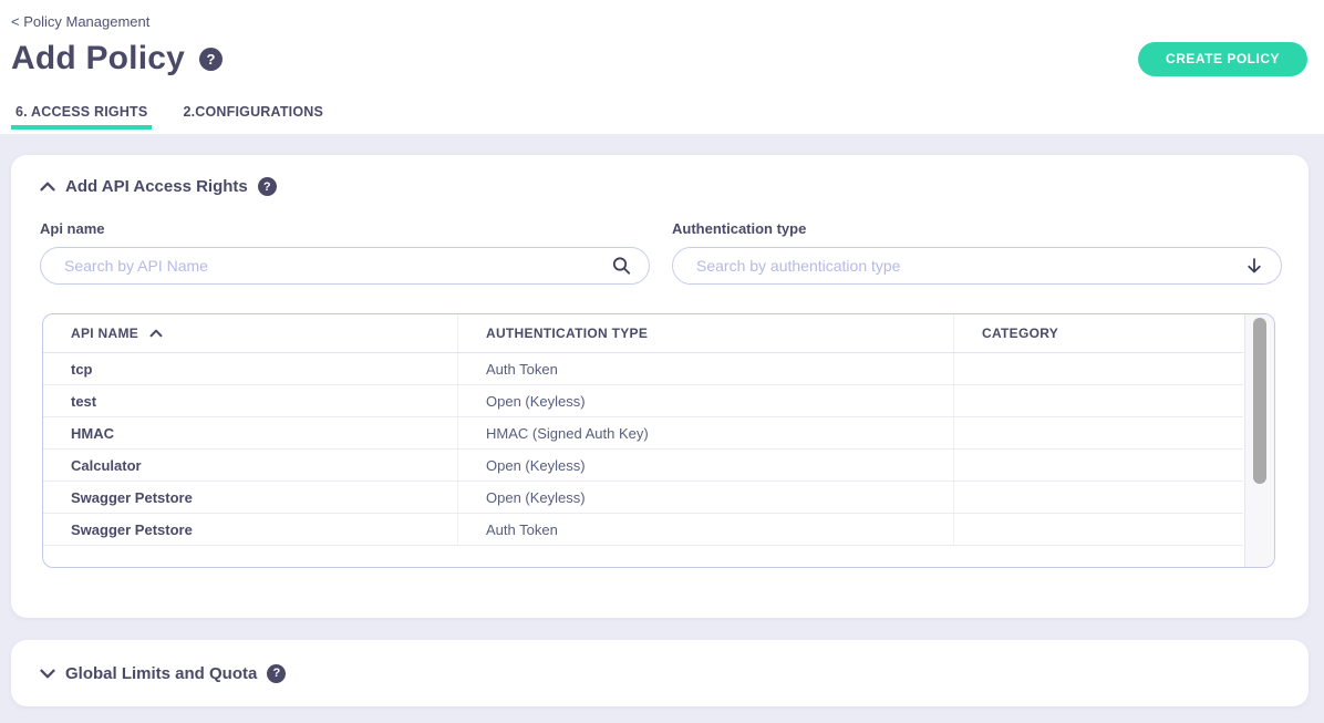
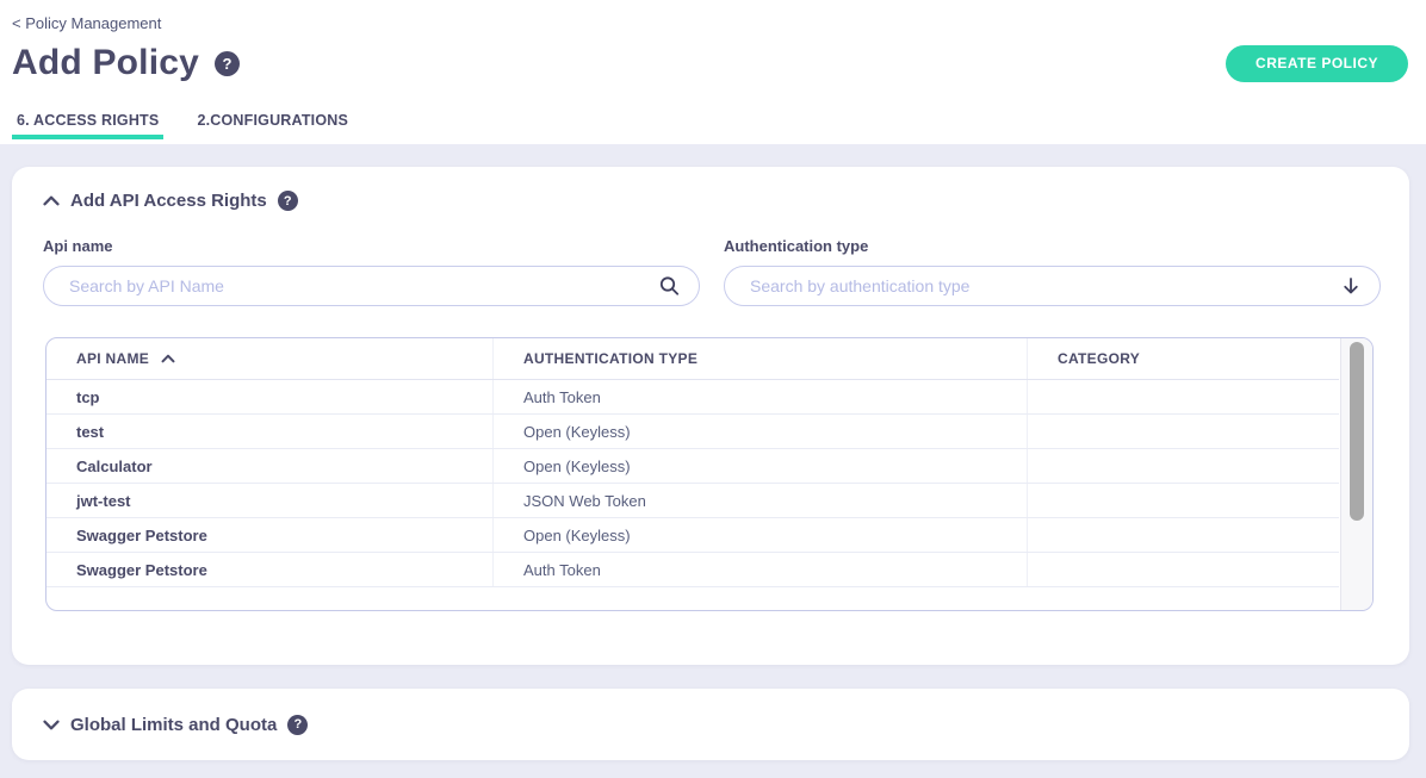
  < Policy Management
  Add Policy
  ?
  CREATE POLICY
  6. ACCESS RIGHTS
  2.CONFIGURATIONS
  Add API Access Rights
  ?
  Api name
  Search by API Name
  Authentication type
  Search by authentication type
  API NAME
  AUTHENTICATION TYPE
  CATEGORY
  tcp
  Auth Token
  test
  Open (Keyless)
- HMAC
- HMAC (Signed Auth Key)
  Calculator
  Open (Keyless)
+ jwt-test
+ JSON Web Token
  Swagger Petstore
  Open (Keyless)
  Swagger Petstore
  Auth Token
  Global Limits and Quota
  ?
